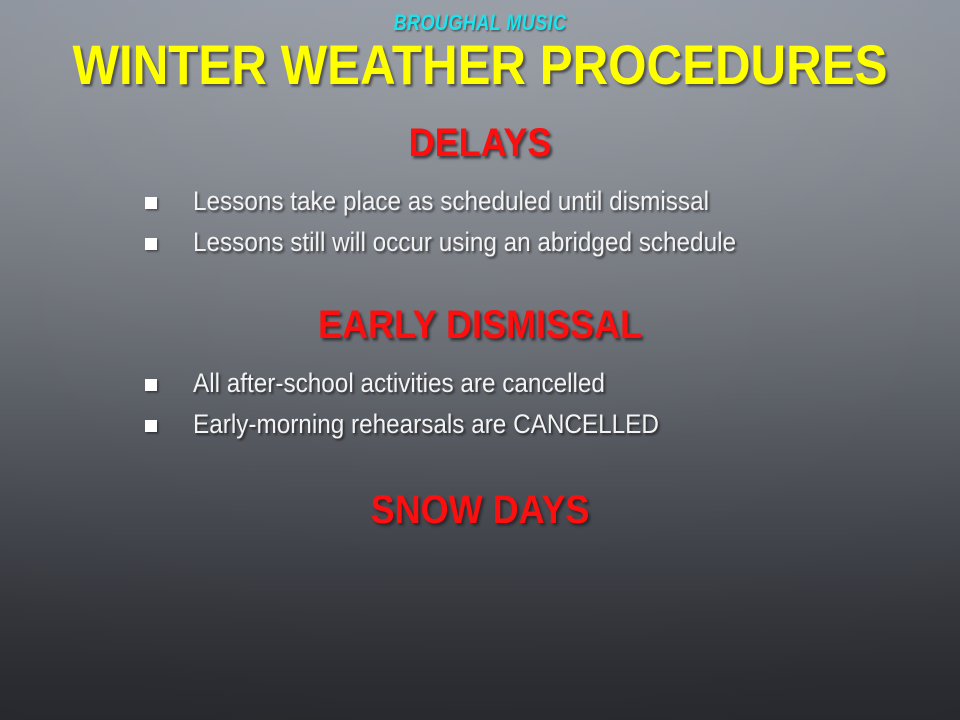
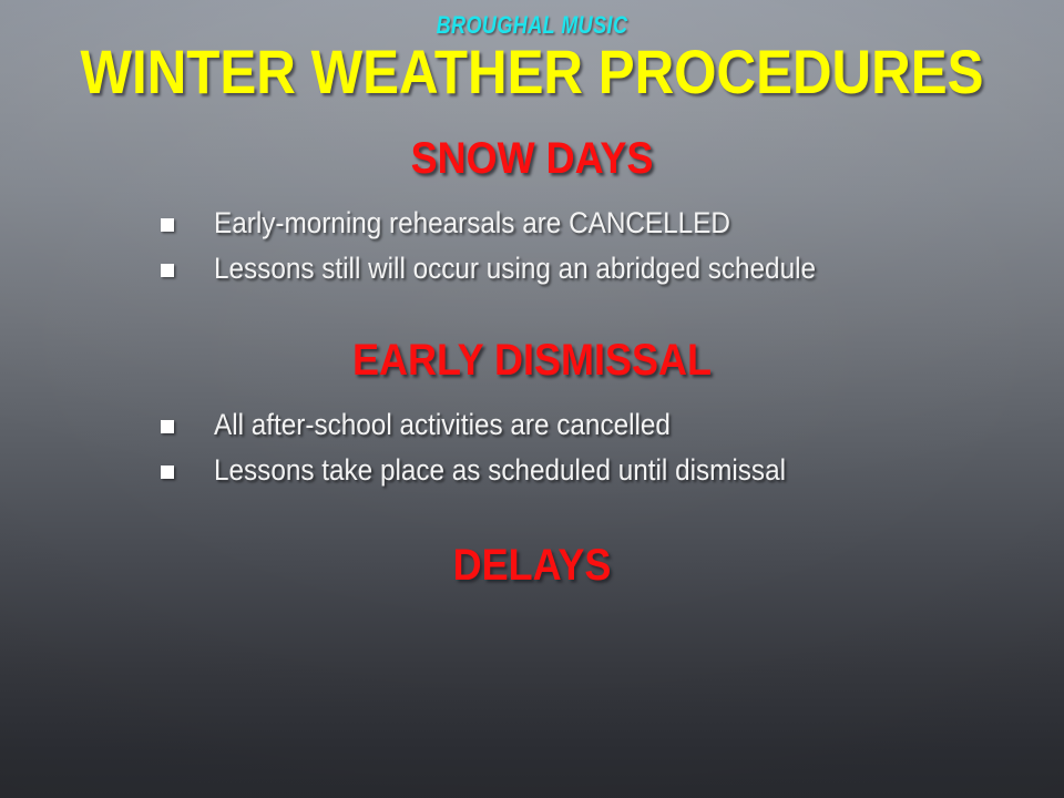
  BROUGHAL MUSIC
  WINTER WEATHER PROCEDURES
- DELAYS
+ SNOW DAYS
- Lessons take place as scheduled until dismissal
+ Early-morning rehearsals are CANCELLED
  Lessons still will occur using an abridged schedule
  EARLY DISMISSAL
  All after-school activities are cancelled
- Early-morning rehearsals are CANCELLED
+ Lessons take place as scheduled until dismissal
- SNOW DAYS
+ DELAYS
